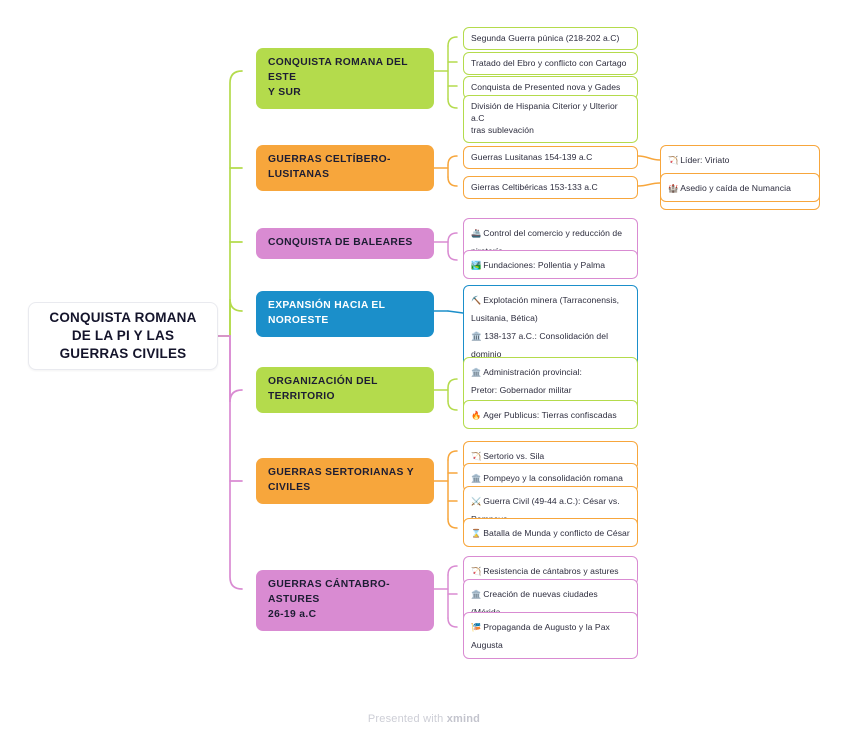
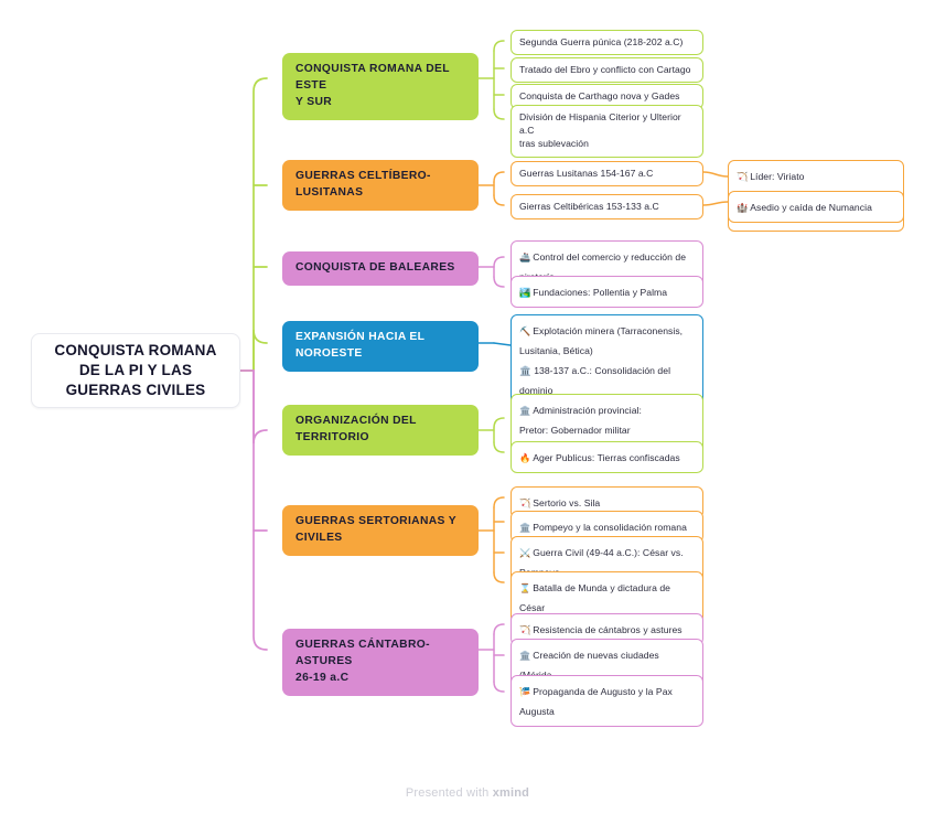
  CONQUISTA ROMANA
  DE LA PI Y LAS
  GUERRAS CIVILES
  CONQUISTA ROMANA DEL ESTE
  Y SUR
  Segunda Guerra púnica (218-202 a.C)
  Tratado del Ebro y conflicto con Cartago
- Conquista de Presented nova y Gades
+ Conquista de Carthago nova y Gades
  División de Hispania Citerior y Ulterior a.C
  tras sublevación
  GUERRAS CELTÍBERO-
  LUSITANAS
- Guerras Lusitanas 154-139 a.C
+ Guerras Lusitanas 154-167 a.C
  Gierras Celtibéricas 153-133 a.C
  🏹 Líder: Viriato
  🏰 Asedio y caída de Numancia
  CONQUISTA DE BALEARES
  🚢 Control del comercio y reducción de
  🏞️ Fundaciones: Pollentia y Palma
  EXPANSIÓN HACIA EL
  NOROESTE
  ⛏️ Explotación minera (Tarraconensis,
  Lusitania, Bética)
  🏛️ 138-137 a.C.: Consolidación del dominio
  ORGANIZACIÓN DEL
  TERRITORIO
  🏛️ Administración provincial:
  Pretor: Gobernador militar
  🔥 Ager Publicus: Tierras confiscadas
  GUERRAS SERTORIANAS Y
  CIVILES
  🏹 Sertorio vs. Sila
  🏛️ Pompeyo y la consolidación romana
  ⚔️ Guerra Civil (49-44 a.C.): César vs.
- ⌛ Batalla de Munda y conflicto de César
+ ⌛ Batalla de Munda y dictadura de César
  GUERRAS CÁNTABRO-ASTURES
  26-19 a.C
  🏹 Resistencia de cántabros y astures
  🏛️ Creación de nuevas ciudades
  🎏 Propaganda de Augusto y la Pax
  Augusta
  Presented with xmind
